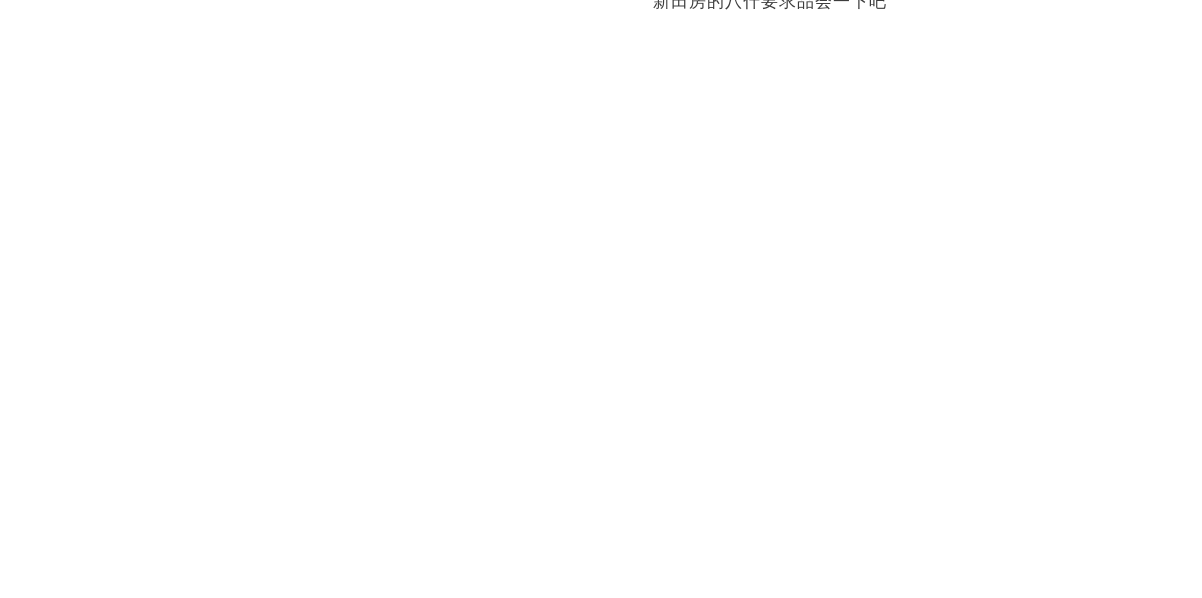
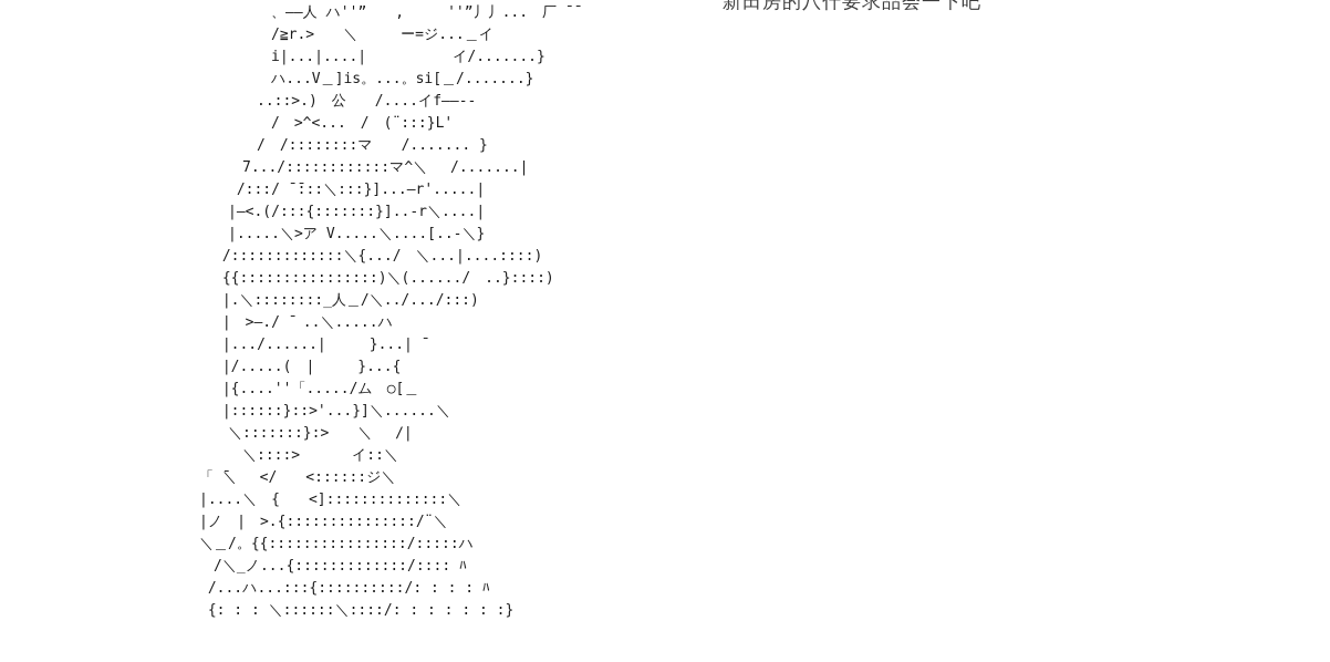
  新田房的八什要求品会一下吧
+ 、――人 ハ''” , ''”丿丿... 厂 ̄ ̄
+ /≧r.> ＼ ー=ジ...＿イ
+ i|...|....| イ/.......}
+ ハ...V＿]is。...。si[＿/.......}
+ ..::>.) 公 /....イf――--
+ / >^<... / (¨:::}L'
+ / /::::::::マ /....... }
+ 7.../::::::::::::マ^＼ /.......|
+ /:::/ ̄ ̄:::＼:::}]...―r'.....|
+ |―<.(/:::{:::::::}]..-r＼....|
+ |.....＼>ア V.....＼....[..-＼}
+ /:::::::::::::＼{.../ ＼...|....::::)
+ {{::::::::::::::::)＼(....../ ..}::::)
+ |.＼::::::::_人＿/＼../.../:::)
+ | >―./ ̄ ..＼.....ハ
+ |.../......| }...| ̄
+ |/.....( | }...{
+ |{....''「...../ム ○[＿
+ |::::::}::>'...}]＼......＼
+ ＼:::::::}:> ＼ ∕|
+ ＼::::> イ::＼
+ 「 ̄＼ </ <::::::ジ＼
+ |....＼ { <]::::::::::::::＼
+ |ノ | >.{:::::::::::::::/¨＼
+ ＼＿/。{{::::::::::::::::/:::::ハ
+ /＼_ノ...{:::::::::::::/:::: ﾊ
+ /...ハ...:::{::::::::::/: : : : ﾊ
+ {: : : ＼::::::＼::::/: : : : : : :}
